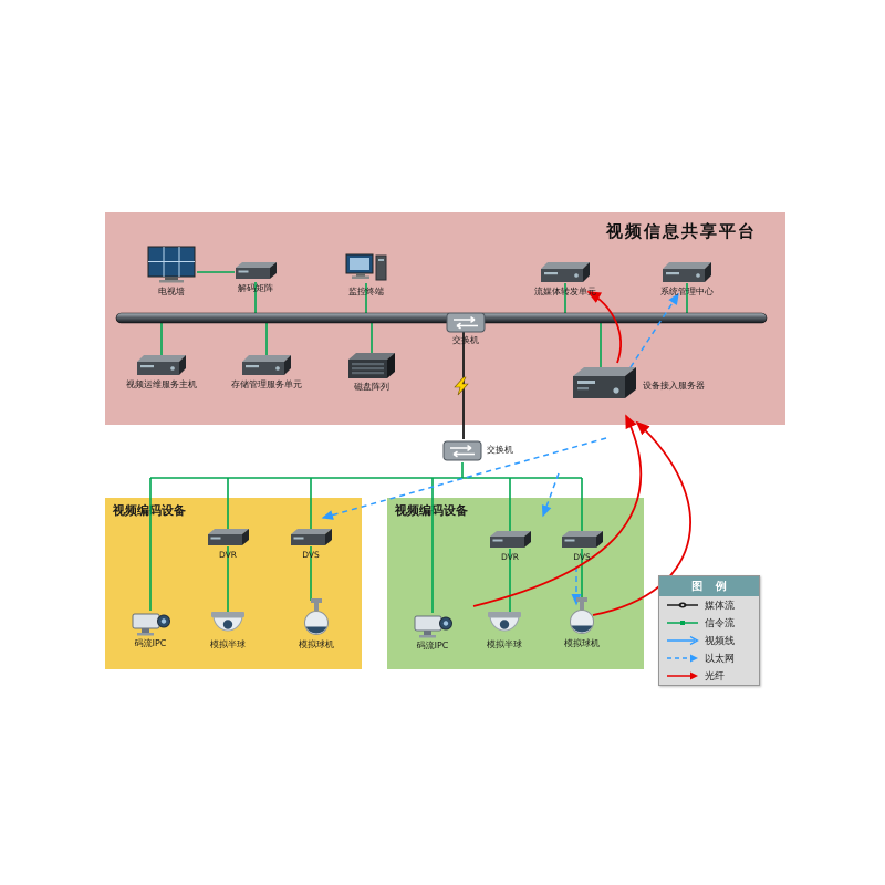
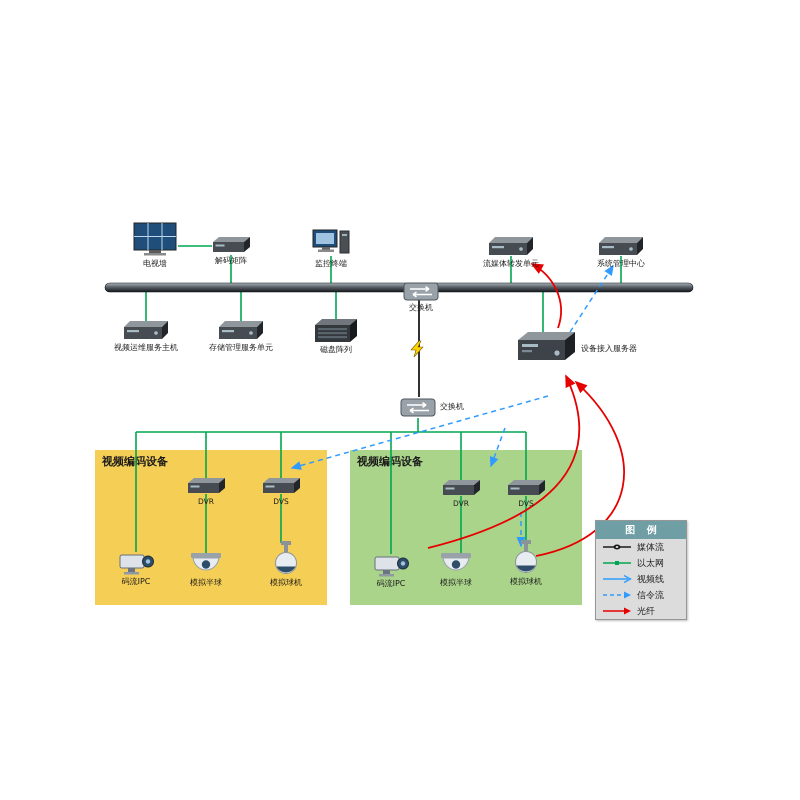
- 视频信息共享平台
  视频编码设备
  视频编码设备
  电视墙
  解码矩阵
  监控终端
  交换机
  流媒体转发单元
  系统管理中心
  视频运维服务主机
  存储管理服务单元
  磁盘阵列
  设备接入服务器
  交换机
  DVR
  DVS
  码流IPC
  模拟半球
  模拟球机
  DVR
  DVS
  码流IPC
  模拟半球
  模拟球机
  图 例
  媒体流
- 信令流
+ 以太网
  视频线
- 以太网
+ 信令流
  光纤
